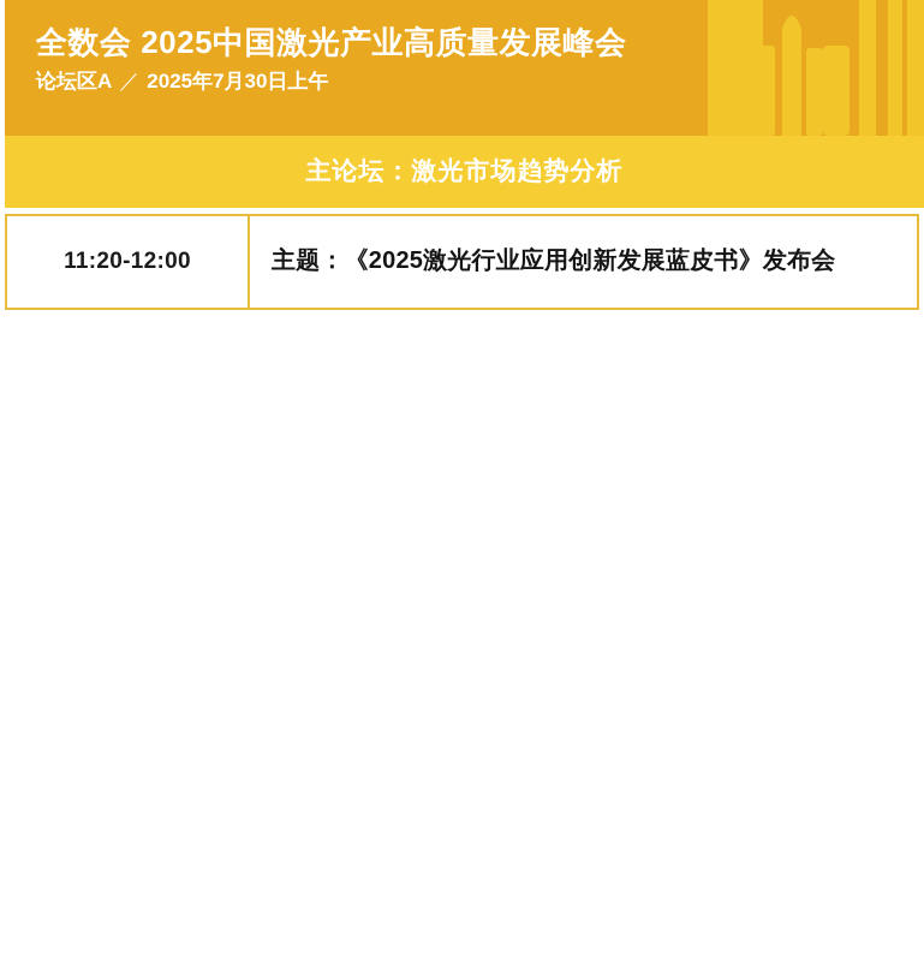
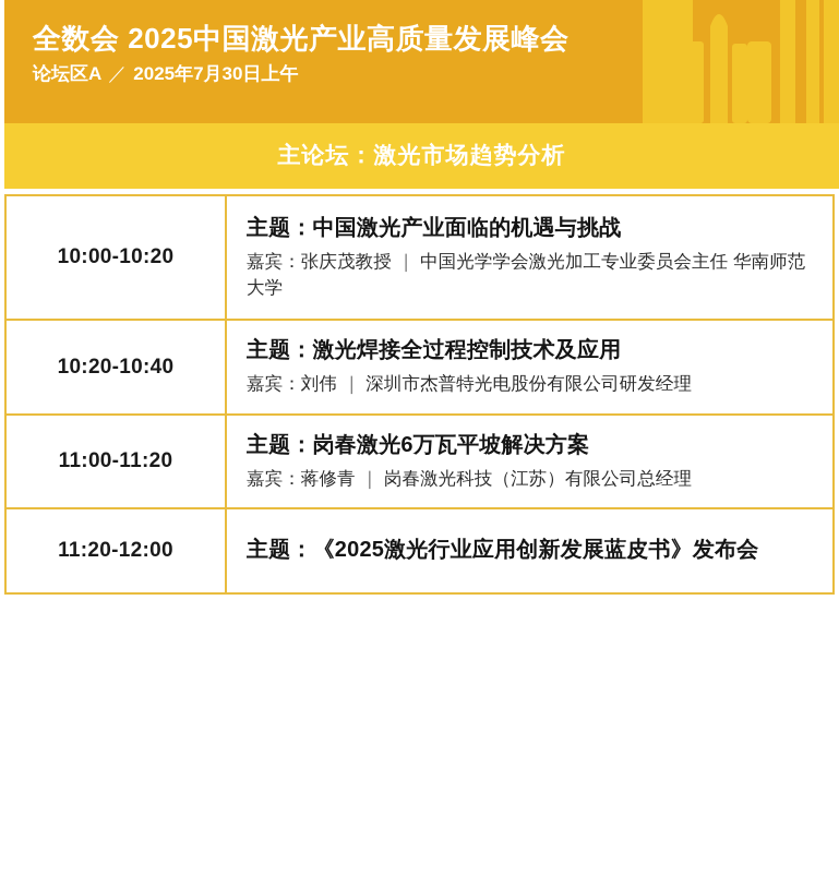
  全数会 2025中国激光产业高质量发展峰会
  论坛区A ／ 2025年7月30日上午
  主论坛：激光市场趋势分析
+ 10:00-10:20	主题：中国激光产业面临的机遇与挑战 嘉宾：张庆茂教授 ｜ 中国光学学会激光加工专业委员会主任 华南师范大学
+ 10:20-10:40	主题：激光焊接全过程控制技术及应用 嘉宾：刘伟 ｜ 深圳市杰普特光电股份有限公司研发经理
+ 11:00-11:20	主题：岗春激光6万瓦平坡解决方案 嘉宾：蒋修青 ｜ 岗春激光科技（江苏）有限公司总经理
  11:20-12:00	主题：《2025激光行业应用创新发展蓝皮书》发布会
